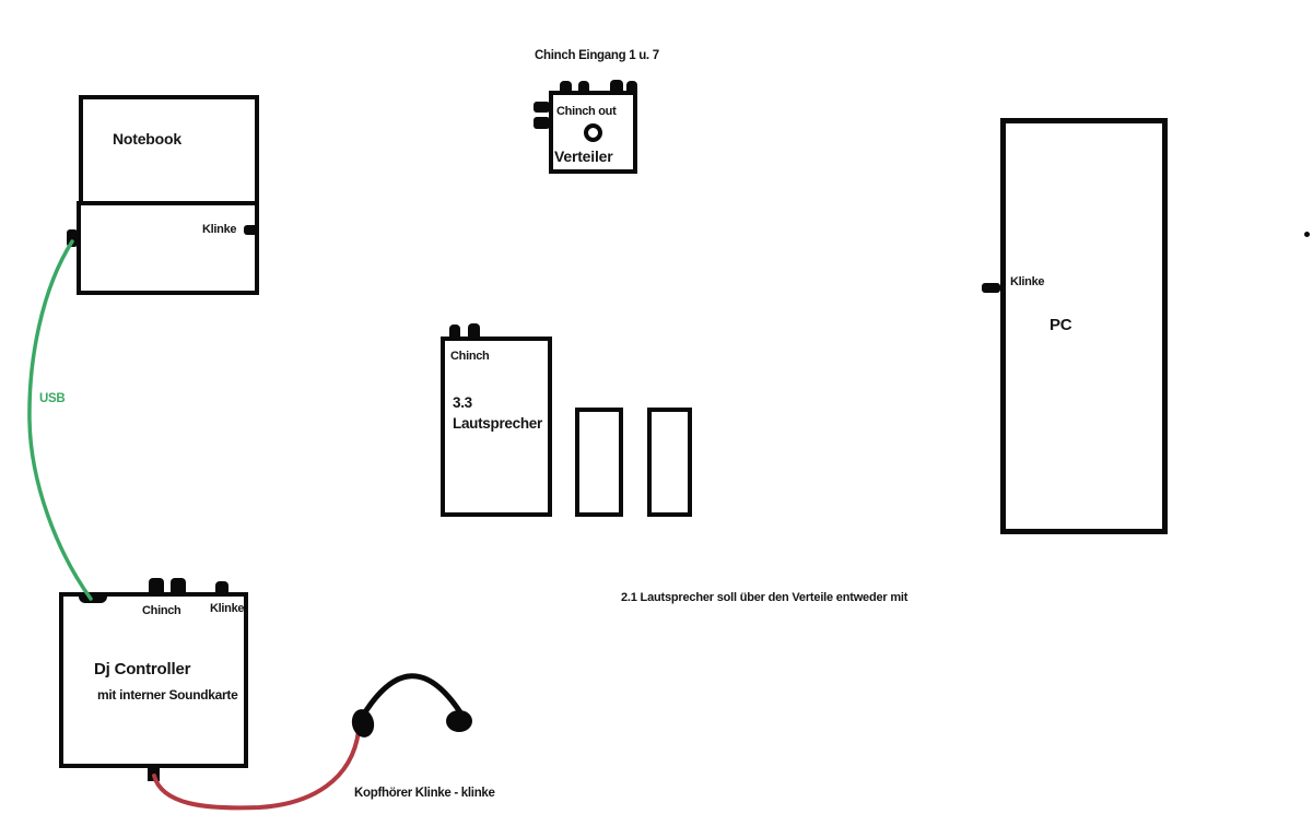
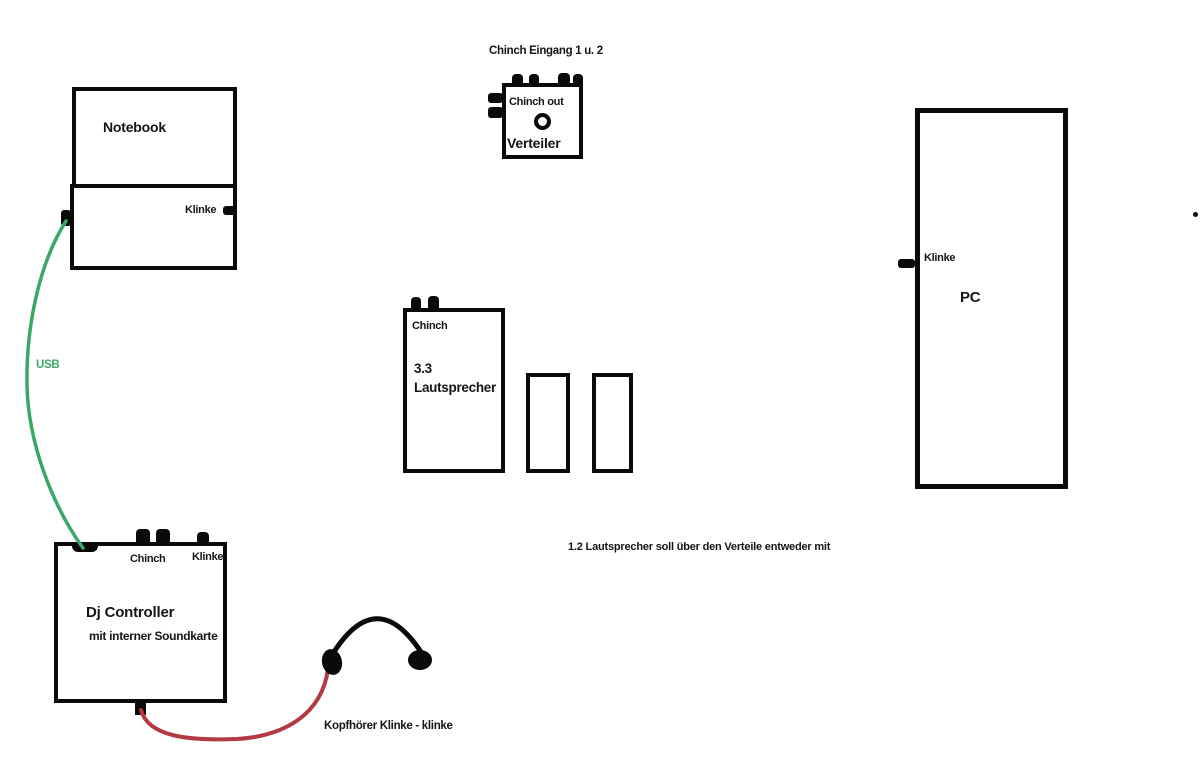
  Notebook
  Klinke
- Chinch Eingang 1 u. 7
+ Chinch Eingang 1 u. 2
  Chinch out
  Verteiler
  Klinke
  PC
  Chinch
  3.3
  Lautsprecher
  Chinch
  Klinke
  Dj Controller
  mit interner Soundkarte
  USB
  Kopfhörer Klinke - klinke
- 2.1 Lautsprecher soll über den Verteile entweder mit
+ 1.2 Lautsprecher soll über den Verteile entweder mit
